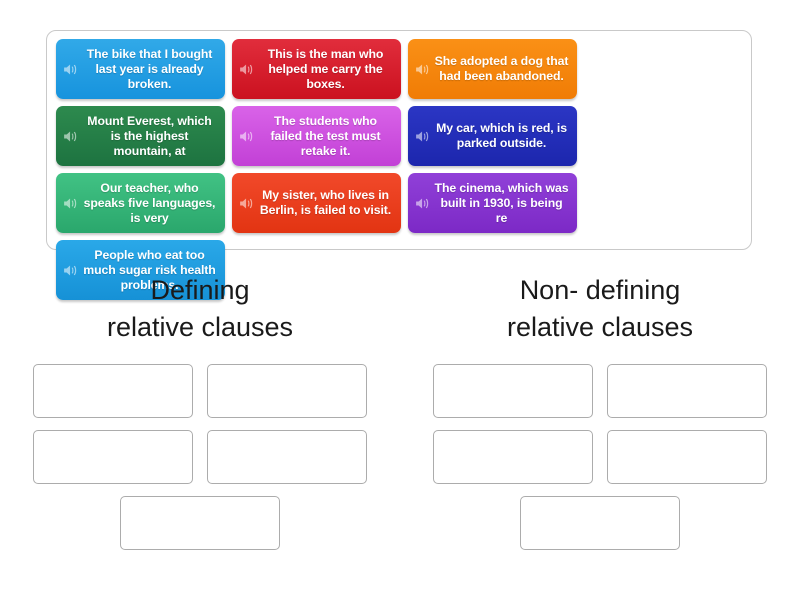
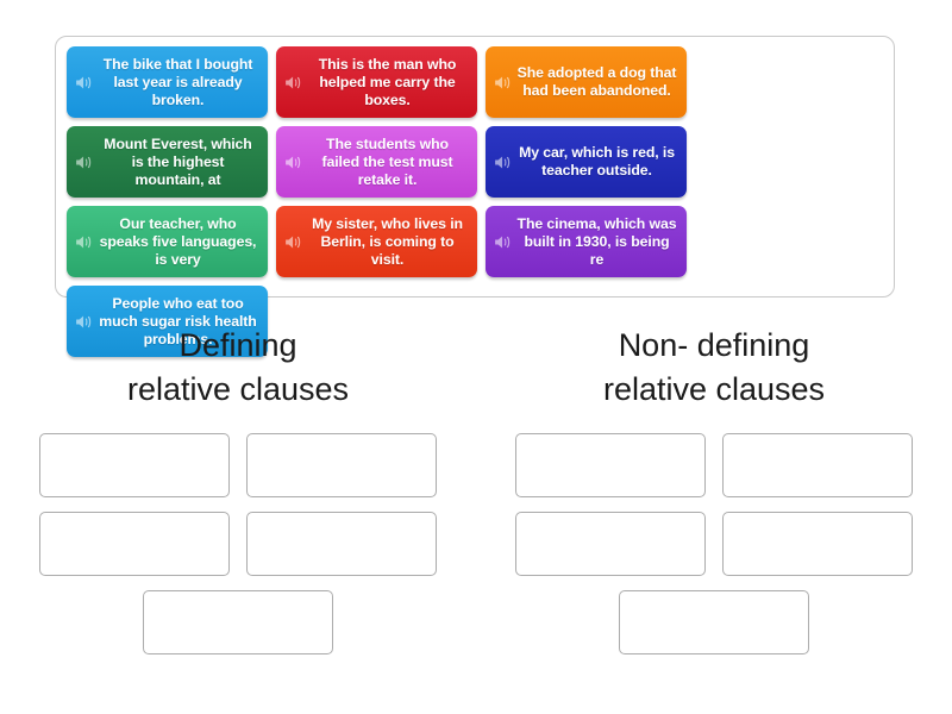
  The bike that I bought last year is already broken.
  This is the man who helped me carry the boxes.
  She adopted a dog that had been abandoned.
  Mount Everest, which is the highest mountain, at
  The students who failed the test must retake it.
- My car, which is red, is parked outside.
+ My car, which is red, is teacher outside.
  Our teacher, who speaks five languages, is very
- My sister, who lives in Berlin, is failed to visit.
+ My sister, who lives in Berlin, is coming to visit.
  The cinema, which was built in 1930, is being re
  People who eat too much sugar risk health problems.
  Defining
  relative clauses
  Non- defining
  relative clauses
